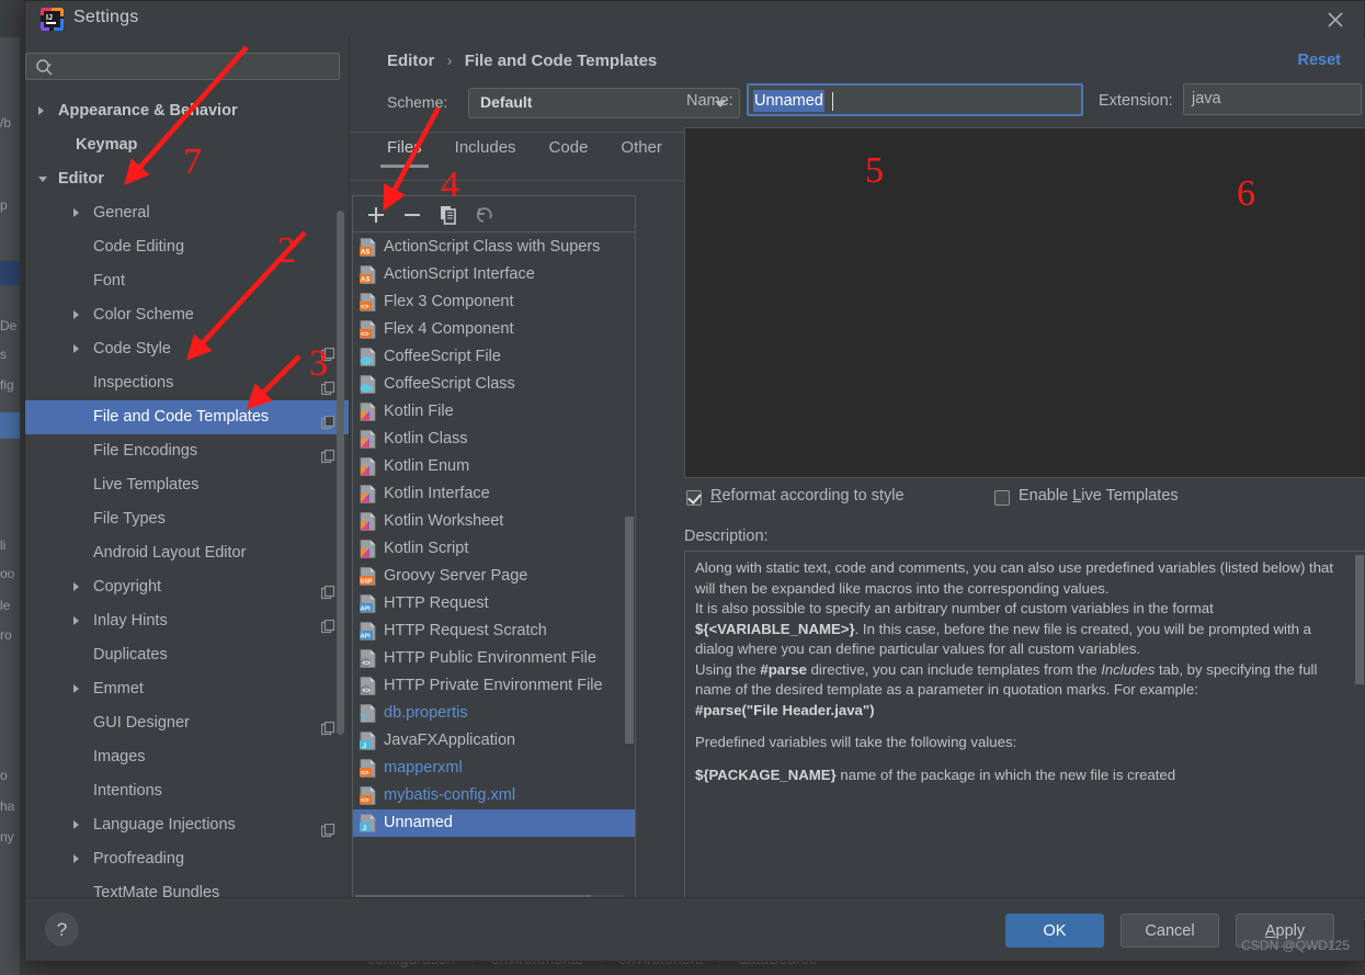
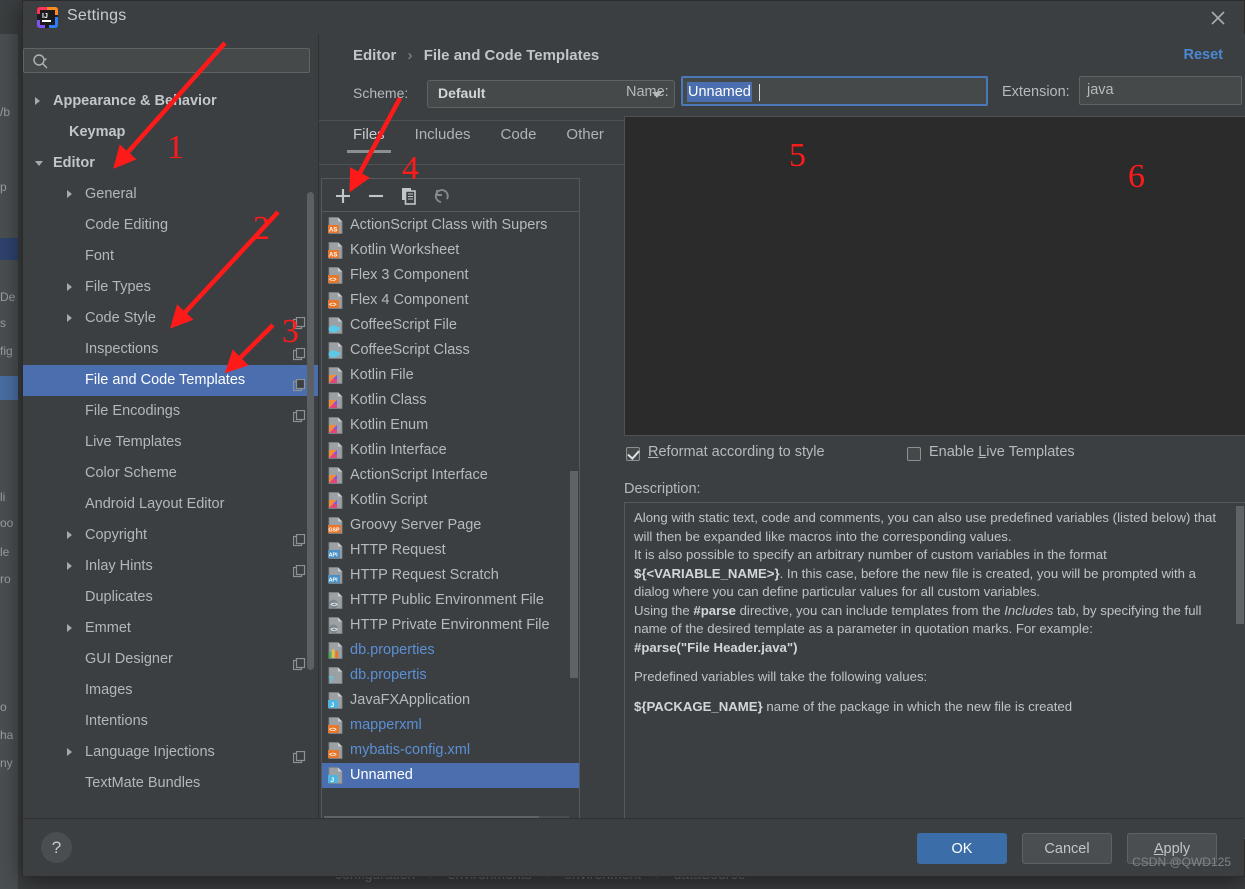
  /b
  p
  De
  s
  fig
  li
  oo
  le
  ro
  o
  ha
  ny
  Settings
  Appearance & Behavior
  Keymap
  Editor
  General
  Code Editing
  Font
- Color Scheme
+ File Types
  Code Style
  Inspections
  File and Code Templates
  File Encodings
  Live Templates
- File Types
+ Color Scheme
  Android Layout Editor
  Copyright
  Inlay Hints
  Duplicates
  Emmet
  GUI Designer
  Images
  Intentions
  Language Injections
- Proofreading
  TextMate Bundles
  Editor › File and Code Templates
  Reset
  Scheme:
  Default
  File
  Includes
  Code
  Other
  ActionScript Class with Supers
- ActionScript Interface
+ Kotlin Worksheet
  Flex 3 Component
  Flex 4 Component
  CoffeeScript File
  CoffeeScript Class
  Kotlin File
  Kotlin Class
  Kotlin Enum
  Kotlin Interface
- Kotlin Worksheet
+ ActionScript Interface
  Kotlin Script
  Groovy Server Page
  HTTP Request
  HTTP Request Scratch
  HTTP Public Environment File
  HTTP Private Environment File
+ db.properties
  ?
  db.propertis
  JavaFXApplication
  mapperxml
  mybatis-config.xml
  Unnamed
  Name:
  Unnamed
  Extension:
  java
  Reformat according to style
  Enable Live Templates
  Description:
  Along with static text, code and comments, you can also use predefined variables (listed below) that will then be expanded like macros into the corresponding values.
  It is also possible to specify an arbitrary number of custom variables in the format ${<VARIABLE_NAME>}. In this case, before the new file is created, you will be prompted with a dialog where you can define particular values for all custom variables.
  Using the #parse directive, you can include templates from the Includes tab, by specifying the full name of the desired template as a parameter in quotation marks. For example:
  #parse("File Header.java")
  Predefined variables will take the following values:
  ${PACKAGE_NAME} name of the package in which the new file is created
  ?
  OK
  Cancel
  Apply
  CSDN @QWD125
- 7
+ 1
  2
  3
  4
  5
  6
